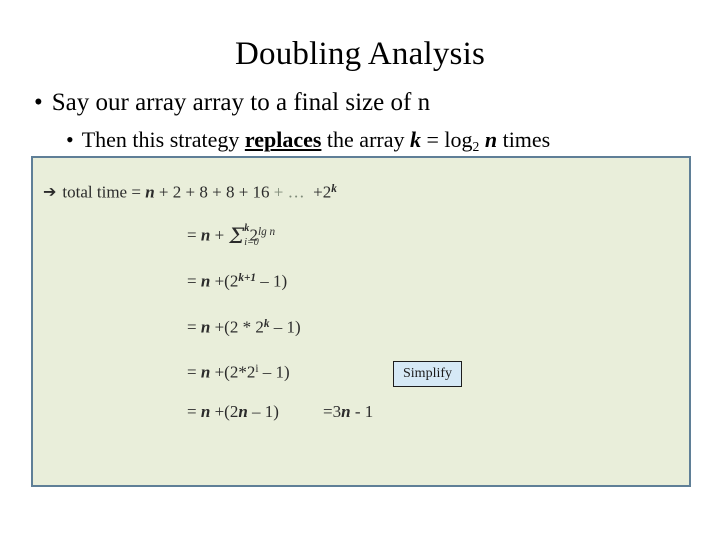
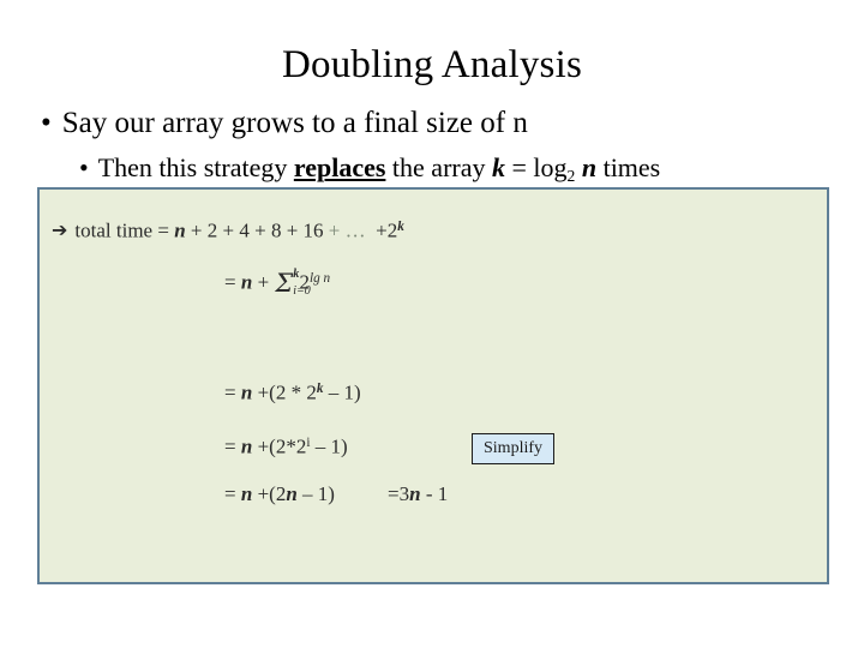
  Doubling Analysis
- • Say our array array to a final size of n
+ • Say our array grows to a final size of n
  • Then this strategy replaces the array k = log2 n times
- ➔ total time = n + 2 + 8 + 8 + 16 + … +2k
+ ➔ total time = n + 2 + 4 + 8 + 16 + … +2k
  = n + Σ
  k
  i=0
  2lg n
- = n +(2k+1 – 1)
  = n +(2 * 2k – 1)
  = n +(2*2i – 1)
  = n +(2n – 1)
  =3n - 1
  Simplify
